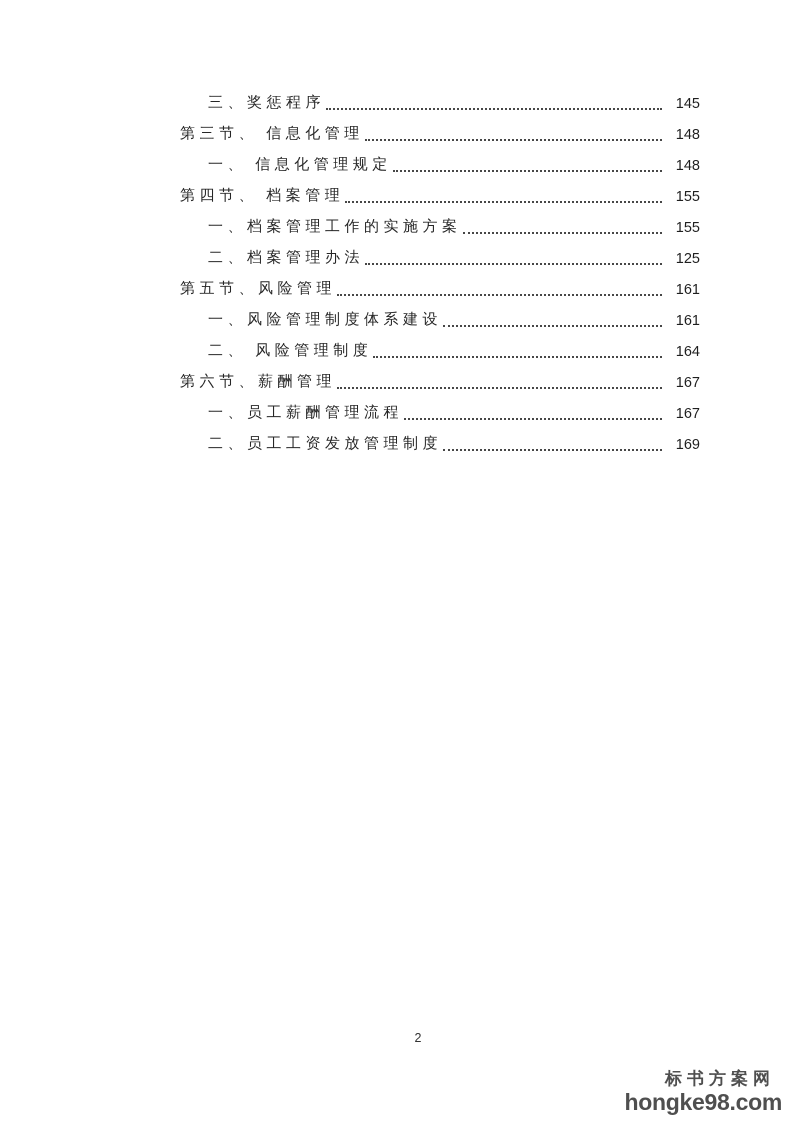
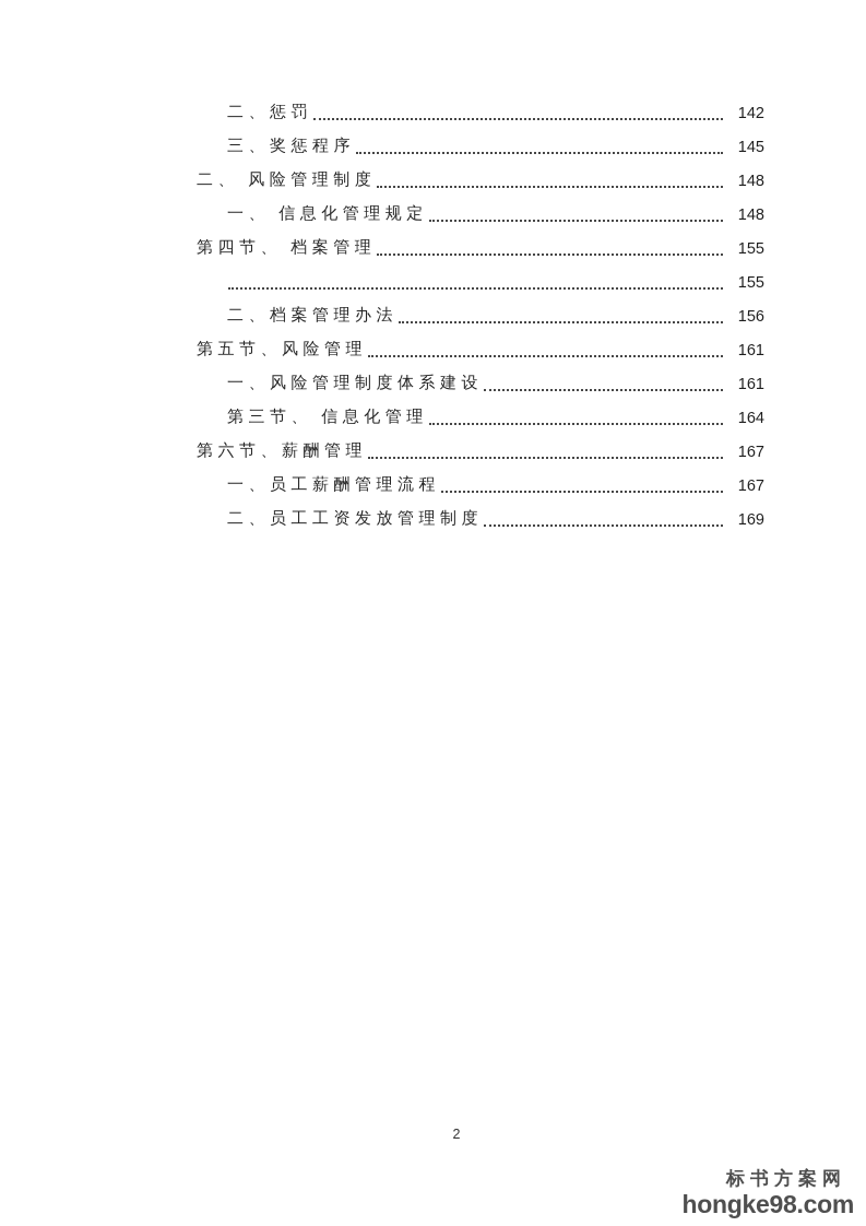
+ 二、惩罚
+ 142
  三、奖惩程序
  145
- 第三节、 信息化管理
+ 二、 风险管理制度
  148
  一、 信息化管理规定
  148
  第四节、 档案管理
  155
- 一、档案管理工作的实施方案
  155
  二、档案管理办法
- 125
+ 156
  第五节、风险管理
  161
  一、风险管理制度体系建设
  161
- 二、 风险管理制度
+ 第三节、 信息化管理
  164
  第六节、薪酬管理
  167
  一、员工薪酬管理流程
  167
  二、员工工资发放管理制度
  169
  2
  标书方案网
  hongke98.com
